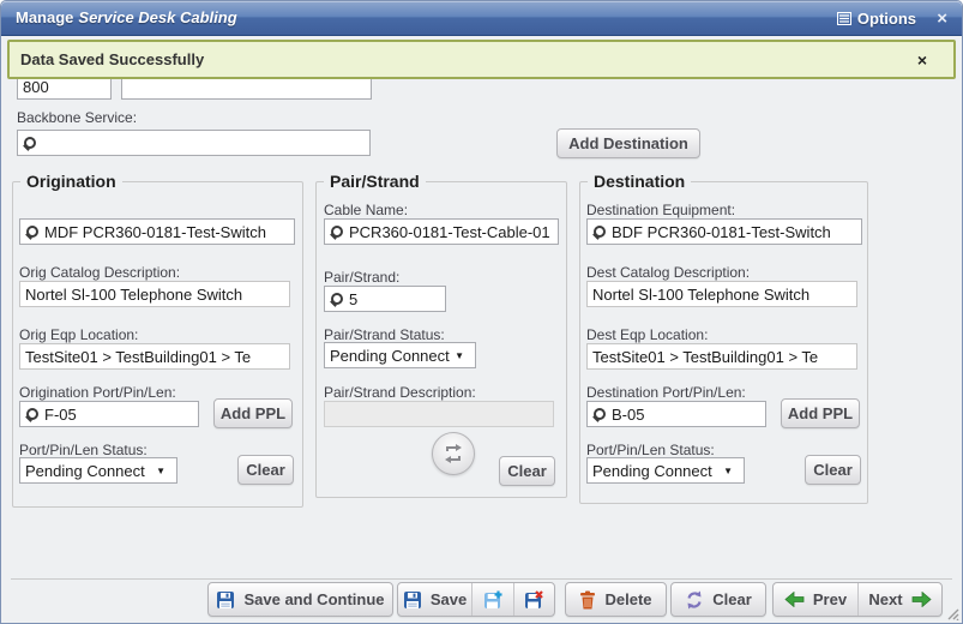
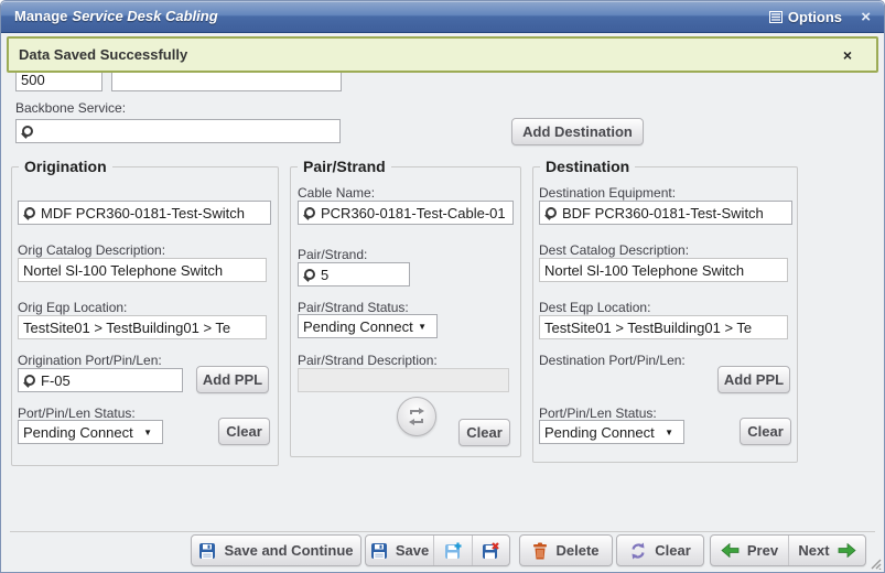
  Manage Service Desk Cabling
  Options
  ×
- 800
+ 500
  Data Saved Successfully
  ×
  Backbone Service:
  Add Destination
  Origination
  MDF PCR360-0181-Test-Switch
  Orig Catalog Description:
  Nortel Sl-100 Telephone Switch
  Orig Eqp Location:
  TestSite01 > TestBuilding01 > Te
  Origination Port/Pin/Len:
  F-05
  Add PPL
  Port/Pin/Len Status:
  Pending Connect
  ▼
  Clear
  Pair/Strand
  Cable Name:
  PCR360-0181-Test-Cable-01
  Pair/Strand:
  5
  Pair/Strand Status:
  Pending Connect
  ▼
  Pair/Strand Description:
  Clear
  Destination
  Destination Equipment:
  BDF PCR360-0181-Test-Switch
  Dest Catalog Description:
  Nortel Sl-100 Telephone Switch
  Dest Eqp Location:
  TestSite01 > TestBuilding01 > Te
  Destination Port/Pin/Len:
- B-05
  Add PPL
  Port/Pin/Len Status:
  Pending Connect
  ▼
  Clear
  Save and Continue
  Save
  Delete
  Clear
  Prev
  Next
